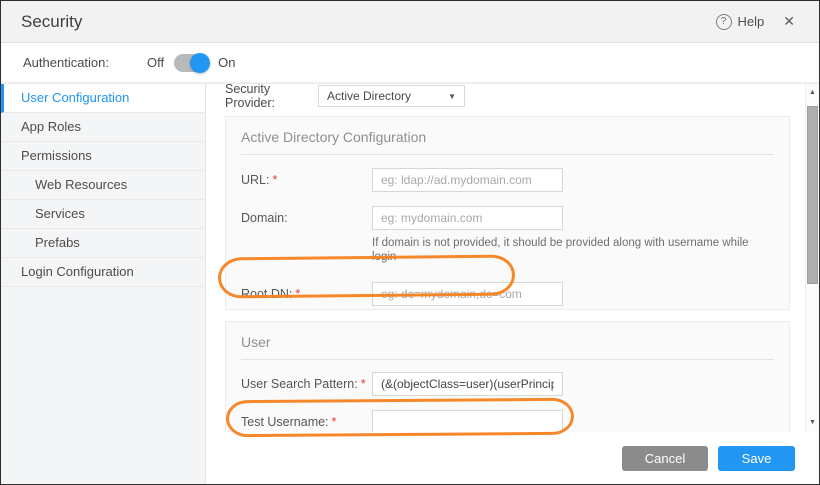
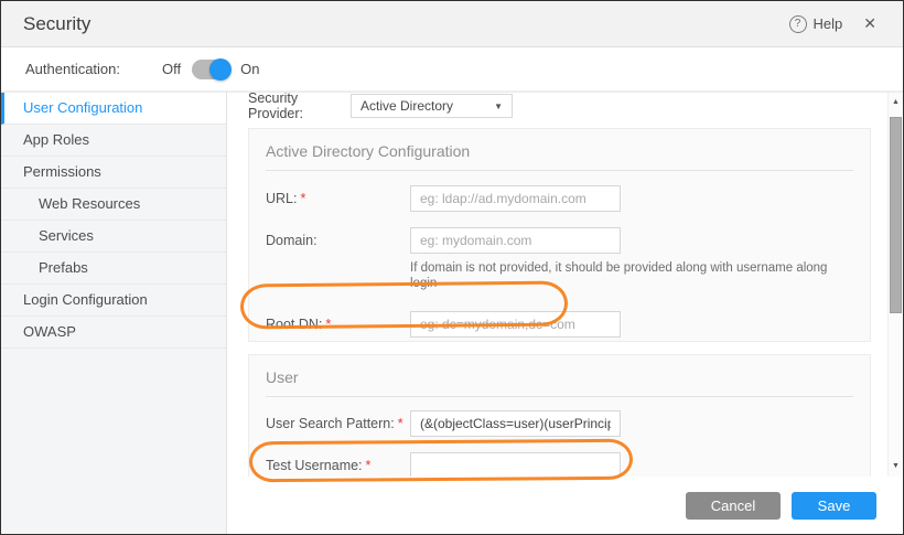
  Security
  ?
  Help
  ✕
  Authentication:
  Off
  On
  User Configuration
  App Roles
  Permissions
  Web Resources
  Services
  Prefabs
  Login Configuration
+ OWASP
  Security Provider:
  Active Directory
  ▼
  Active Directory Configuration
  URL: *
  eg: ldap://ad.mydomain.com
  Domain:
  eg: mydomain.com
- If domain is not provided, it should be provided along with username while login
+ If domain is not provided, it should be provided along with username along login
  Root DN: *
  eg: dc=mydomain,dc=com
  User
  User Search Pattern: *
  (&(objectClass=user)(userPrinci
  Test Username: *
  Cancel
  Save
